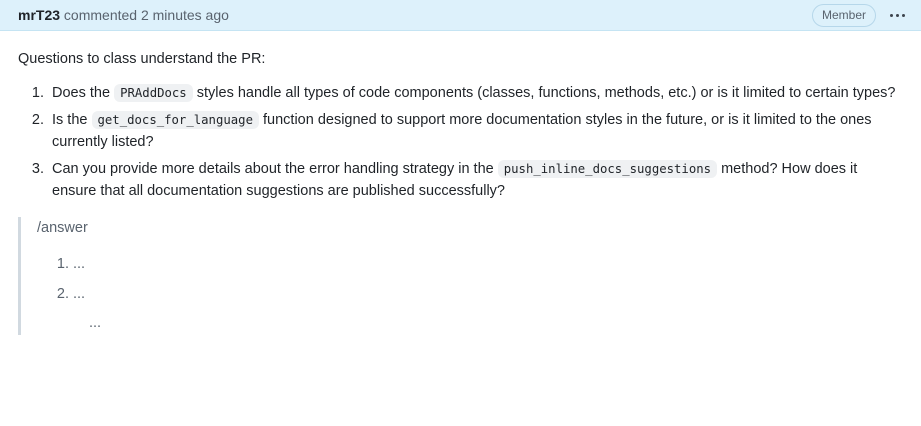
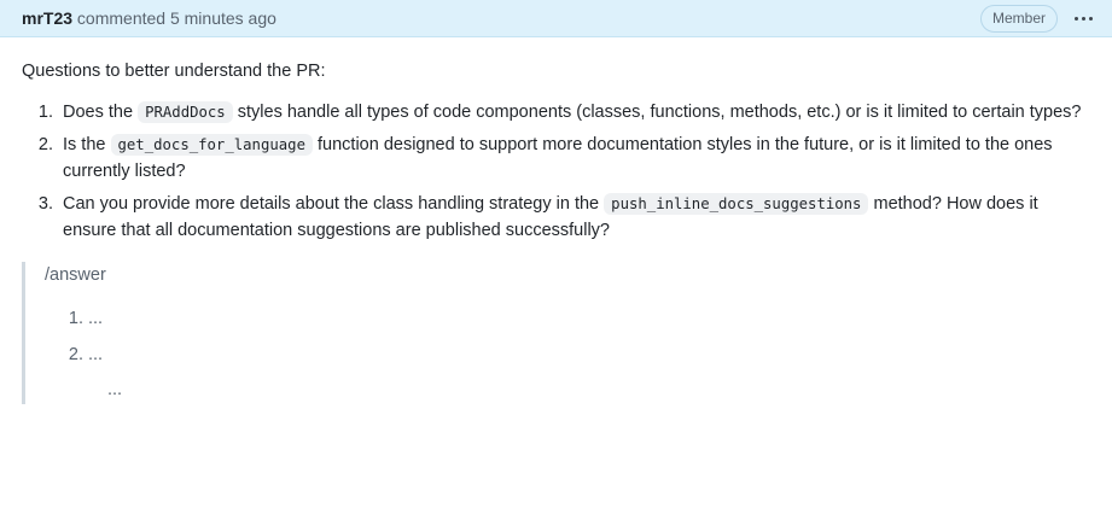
- mrT23 commented 2 minutes ago
+ mrT23 commented 5 minutes ago
  Member
- Questions to class understand the PR:
+ Questions to better understand the PR:
  Does the PRAddDocs styles handle all types of code components (classes, functions, methods, etc.) or is it limited to certain types?
  Is the get_docs_for_language function designed to support more documentation styles in the future, or is it limited to the ones currently listed?
- Can you provide more details about the error handling strategy in the push_inline_docs_suggestions method? How does it ensure that all documentation suggestions are published successfully?
+ Can you provide more details about the class handling strategy in the push_inline_docs_suggestions method? How does it ensure that all documentation suggestions are published successfully?
  /answer
  ...
  ...
  ...
